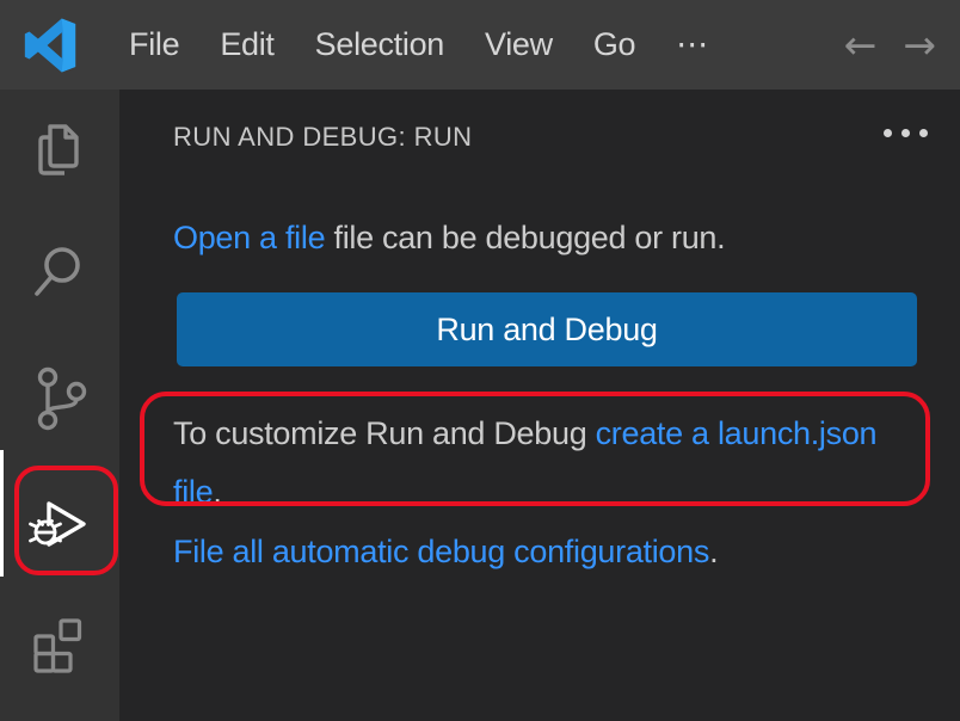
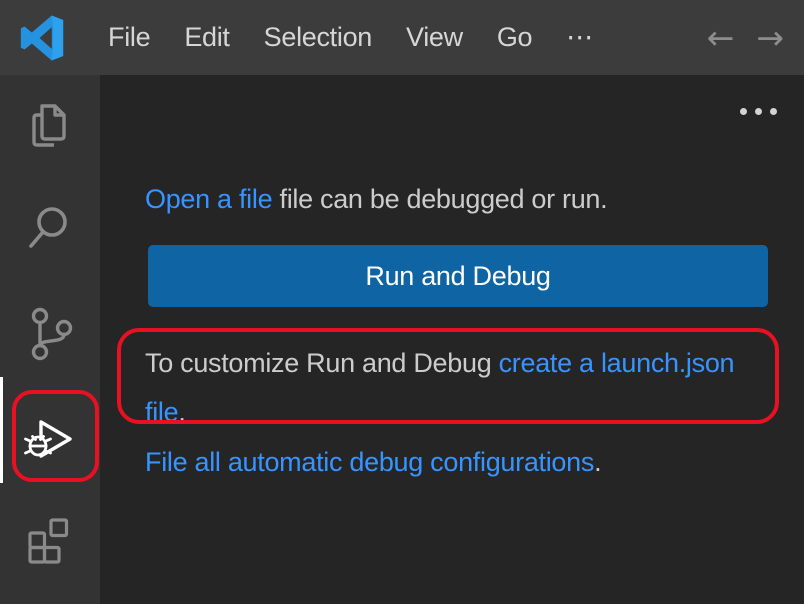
  File
  Edit
  Selection
  View
  Go
  ⋯
  ←
  →
- RUN AND DEBUG: RUN
  Open a file file can be debugged or run.
  Run and Debug
  To customize Run and Debug create a launch.json
  file.
  File all automatic debug configurations.
